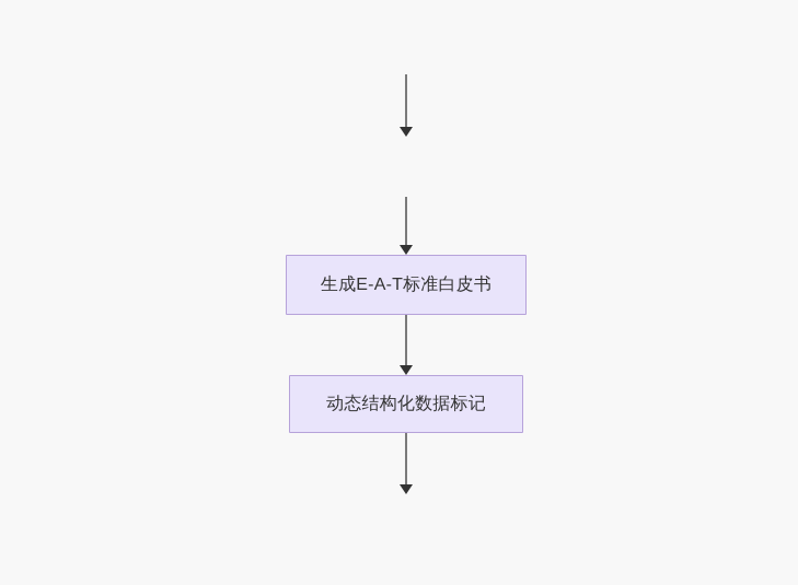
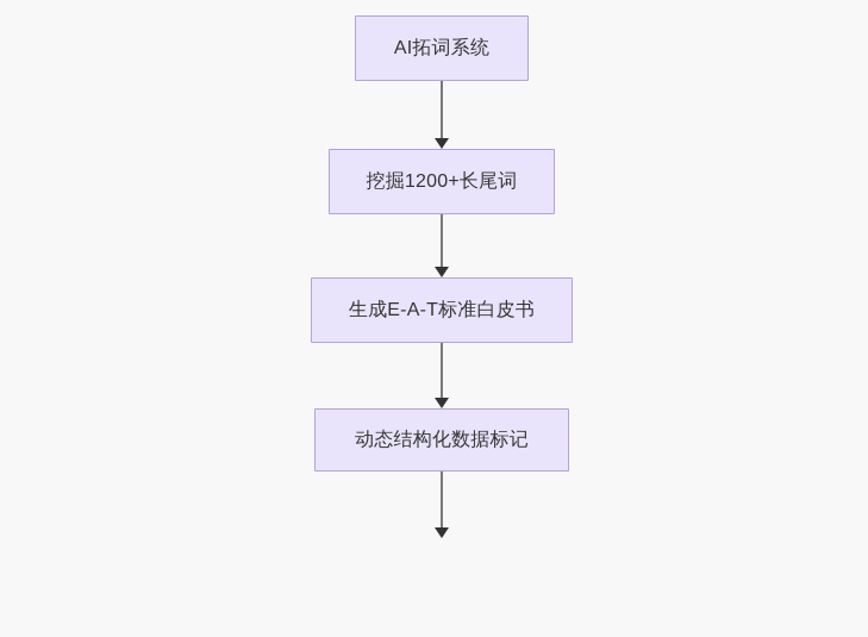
+ AI拓词系统
+ 挖掘1200+长尾词
  生成E-A-T标准白皮书
  动态结构化数据标记
